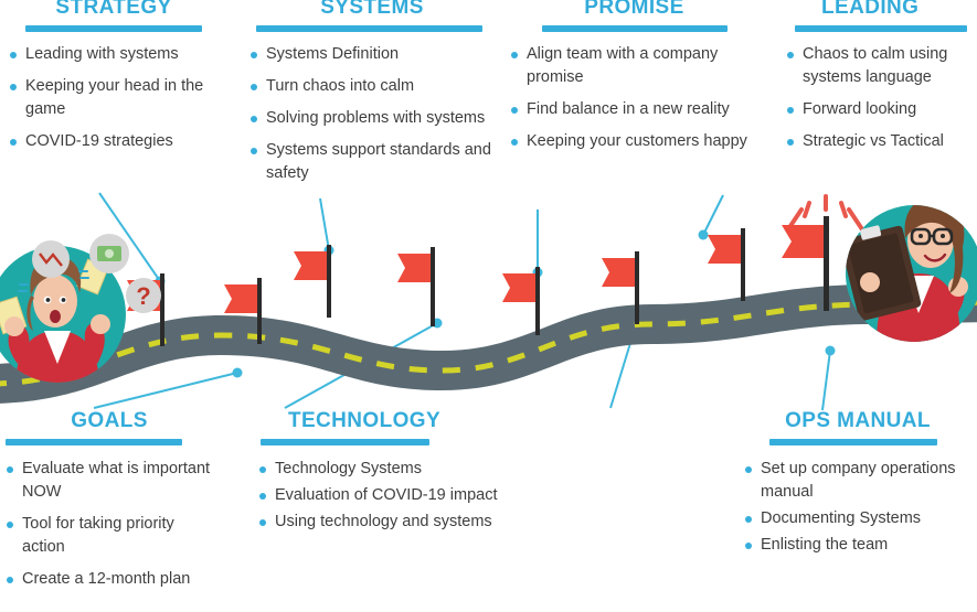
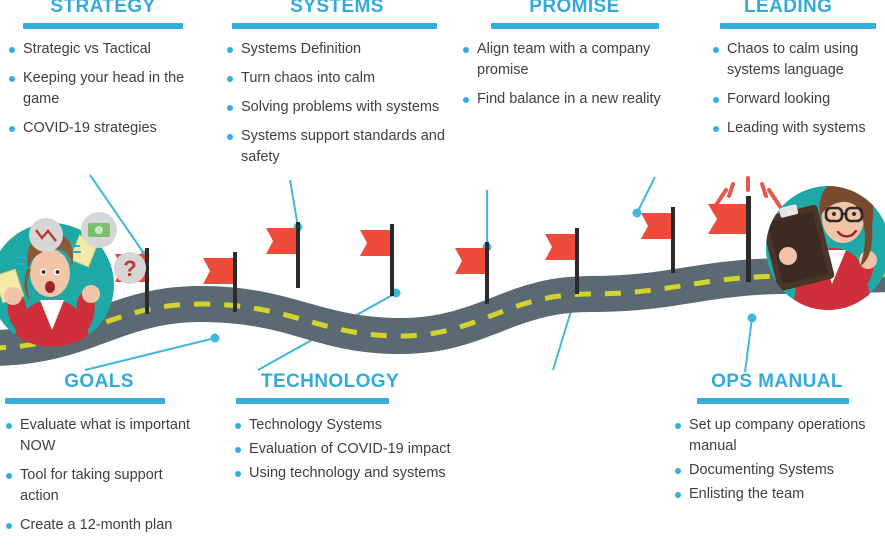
  ?
  STRATEGY
- Leading with systems
+ Strategic vs Tactical
  Keeping your head in the game
  COVID-19 strategies
  SYSTEMS
  Systems Definition
  Turn chaos into calm
  Solving problems with systems
  Systems support standards and safety
  PROMISE
  Align team with a company promise
  Find balance in a new reality
- Keeping your customers happy
  LEADING
  Chaos to calm using systems language
  Forward looking
- Strategic vs Tactical
+ Leading with systems
  GOALS
  Evaluate what is important NOW
- Tool for taking priority action
+ Tool for taking support action
  Create a 12-month plan
  TECHNOLOGY
  Technology Systems
  Evaluation of COVID-19 impact
  Using technology and systems
  OPS MANUAL
  Set up company operations manual
  Documenting Systems
  Enlisting the team
